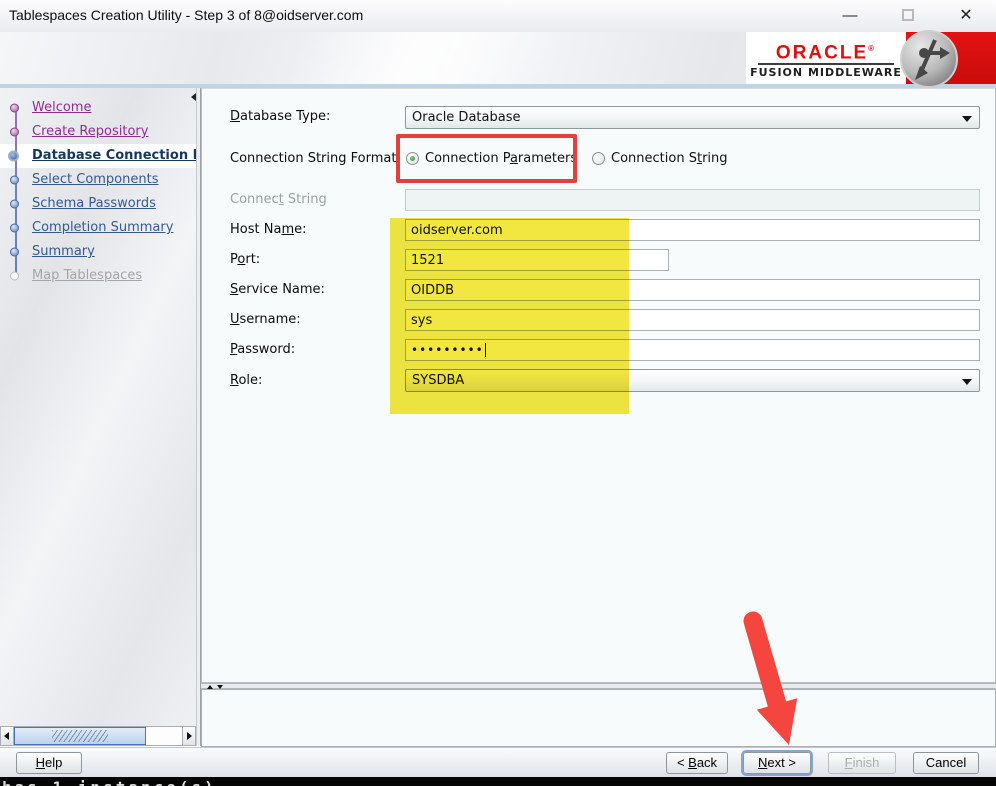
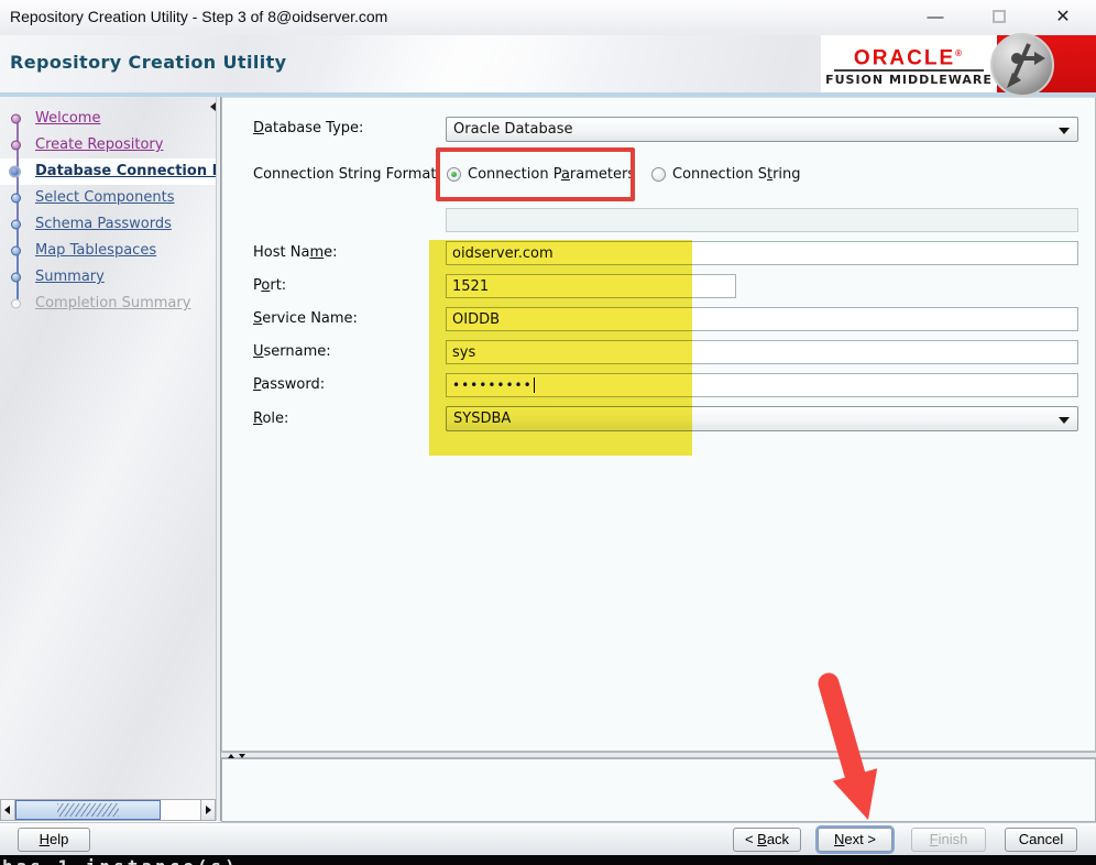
- Tablespaces Creation Utility - Step 3 of 8@oidserver.com
+ Repository Creation Utility - Step 3 of 8@oidserver.com
  —
  ✕
+ Repository Creation Utility
  ORACLE®
  FUSION MIDDLEWARE
  Welcome
  Create Repository
  Database Connection
  Select Components
  Schema Passwords
- Completion Summary
+ Map Tablespaces
  Summary
- Map Tablespaces
+ Completion Summary
  Database Type:
  Oracle Database
  Connection String Format:
  Connection Parameters
  Connection String
- Connect String
  Host Name:
  Port:
  Service Name:
  Username:
  Password:
  Role:
  Help
  < Back
  Next >
  Finish
  Cancel
